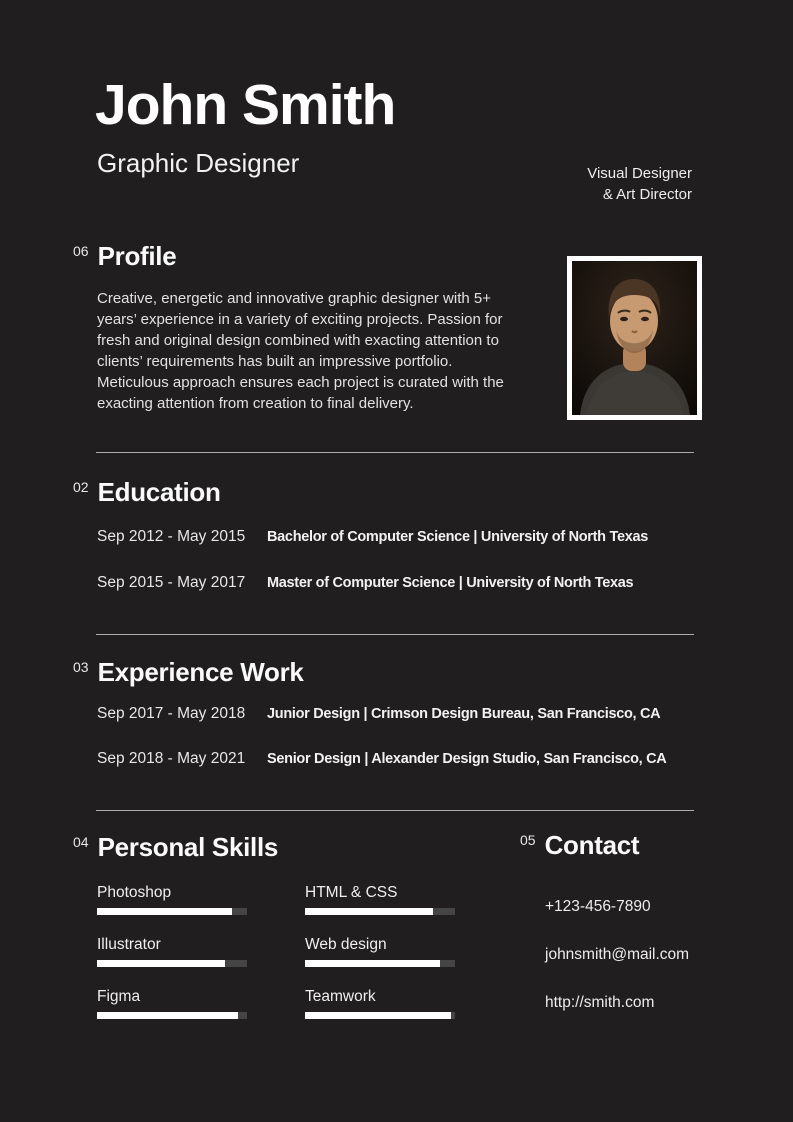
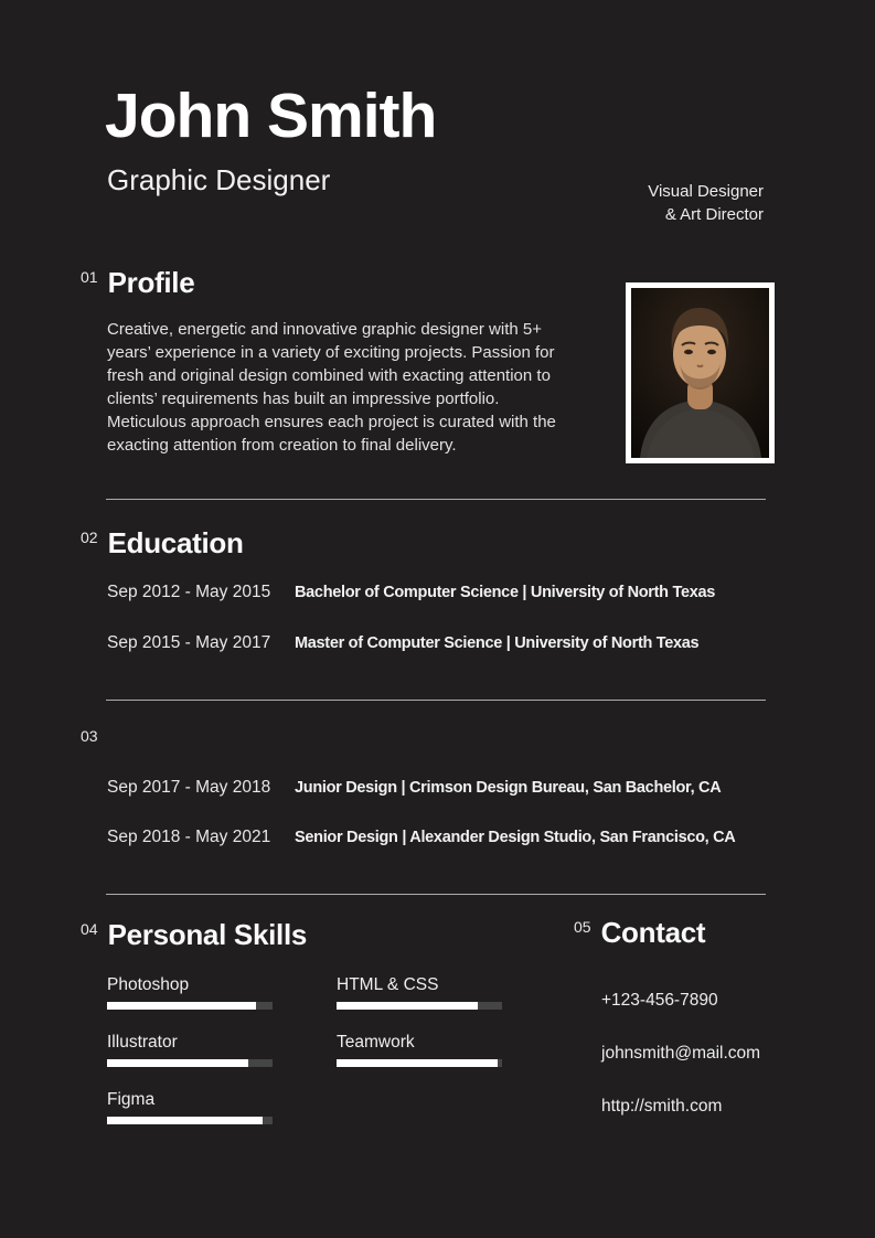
  John Smith
  Graphic Designer
  Visual Designer
  & Art Director
- 06
+ 01
  Profile
  Creative, energetic and innovative graphic designer with 5+
  years’ experience in a variety of exciting projects. Passion for
  fresh and original design combined with exacting attention to
  clients’ requirements has built an impressive portfolio.
  Meticulous approach ensures each project is curated with the
  exacting attention from creation to final delivery.
  02
  Education
  Sep 2012 - May 2015
  Bachelor of Computer Science | University of North Texas
  Sep 2015 - May 2017
  Master of Computer Science | University of North Texas
  03
- Experience Work
  Sep 2017 - May 2018
- Junior Design | Crimson Design Bureau, San Francisco, CA
+ Junior Design | Crimson Design Bureau, San Bachelor, CA
  Sep 2018 - May 2021
  Senior Design | Alexander Design Studio, San Francisco, CA
  04
  Personal Skills
  Photoshop
  Illustrator
  Figma
  HTML & CSS
- Web design
  Teamwork
  05
  Contact
  +123-456-7890
  johnsmith@mail.com
  http://smith.com
